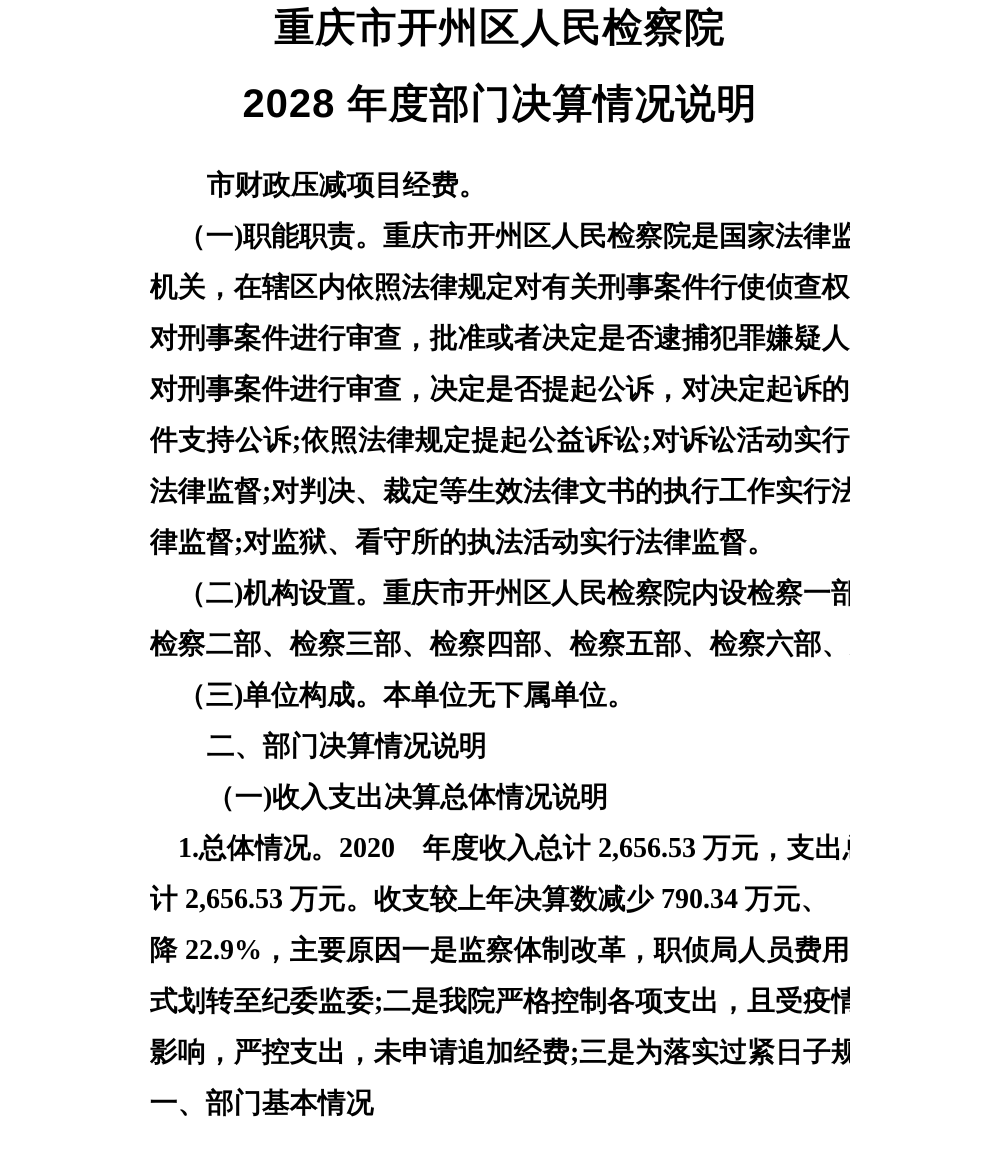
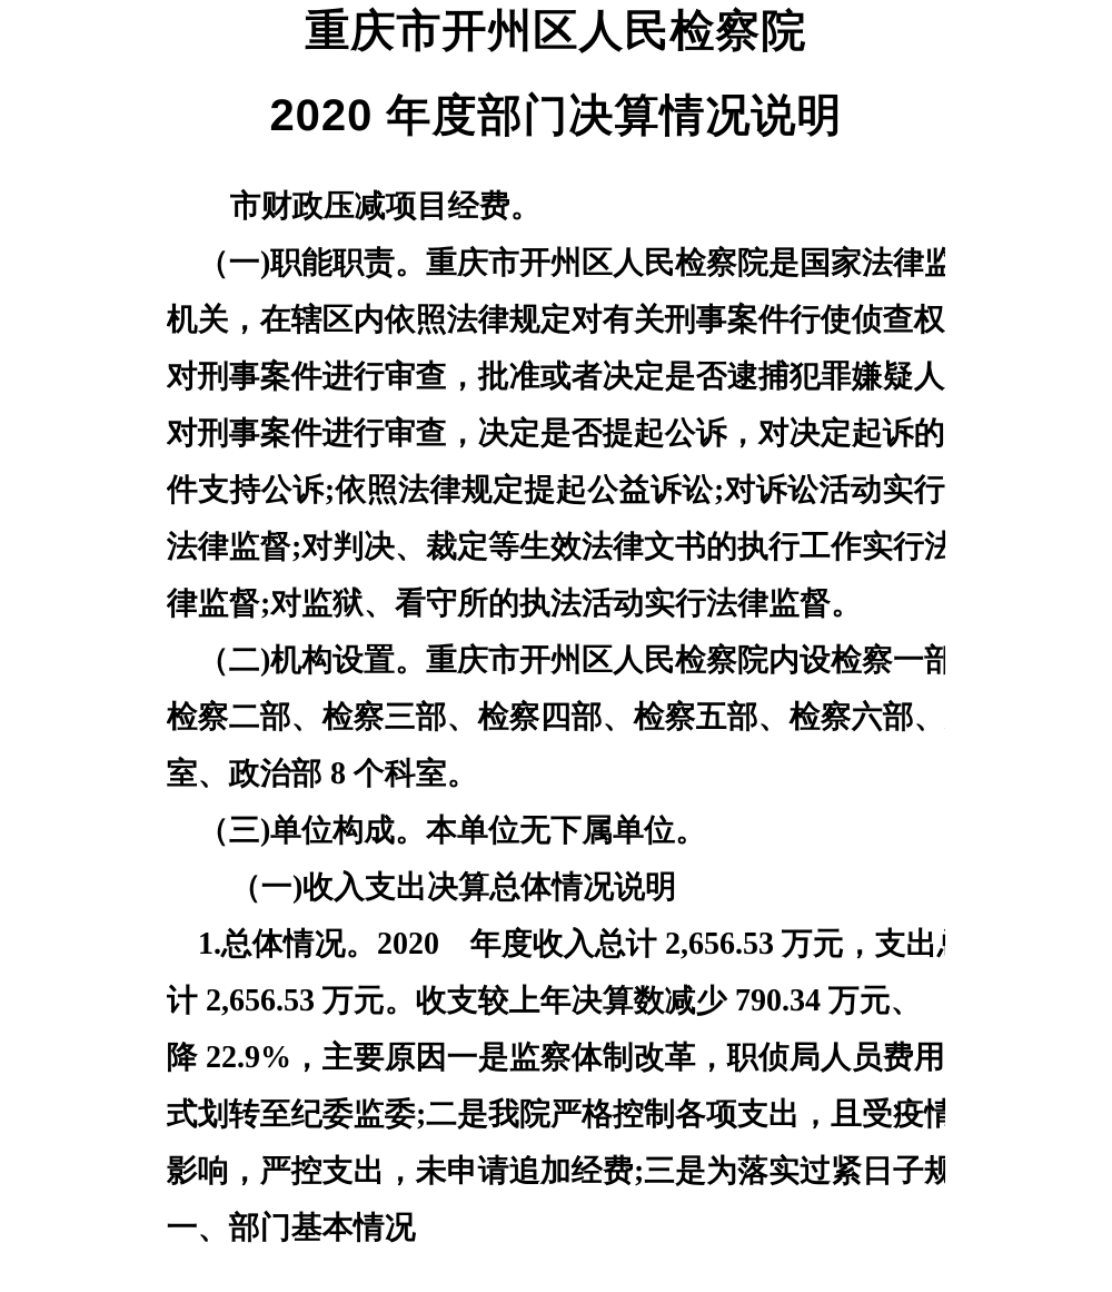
  重庆市开州区人民检察院
- 2028 年度部门决算情况说明
+ 2020 年度部门决算情况说明
  市财政压减项目经费。
  （一)职能职责。重庆市开州区人民检察院是国家法律监
  机关，在辖区内依照法律规定对有关刑事案件行使侦查权
  对刑事案件进行审查，批准或者决定是否逮捕犯罪嫌疑人
  对刑事案件进行审查，决定是否提起公诉，对决定起诉的
  件支持公诉;依照法律规定提起公益诉讼;对诉讼活动实行
  法律监督;对判决、裁定等生效法律文书的执行工作实行法
  律监督;对监狱、看守所的执法活动实行法律监督。
  （二)机构设置。重庆市开州区人民检察院内设检察一部
  检察二部、检察三部、检察四部、检察五部、检察六部、
+ 室、政治部 8 个科室。
  （三)单位构成。本单位无下属单位。
- 二、部门决算情况说明
  （一)收入支出决算总体情况说明
  1.总体情况。2020 年度收入总计 2,656.53 万元，支出
  计 2,656.53 万元。收支较上年决算数减少 790.34 万元、
  降 22.9%，主要原因一是监察体制改革，职侦局人员费用
  式划转至纪委监委;二是我院严格控制各项支出，且受疫情
  影响，严控支出，未申请追加经费;三是为落实过紧日子规
  一、部门基本情况
